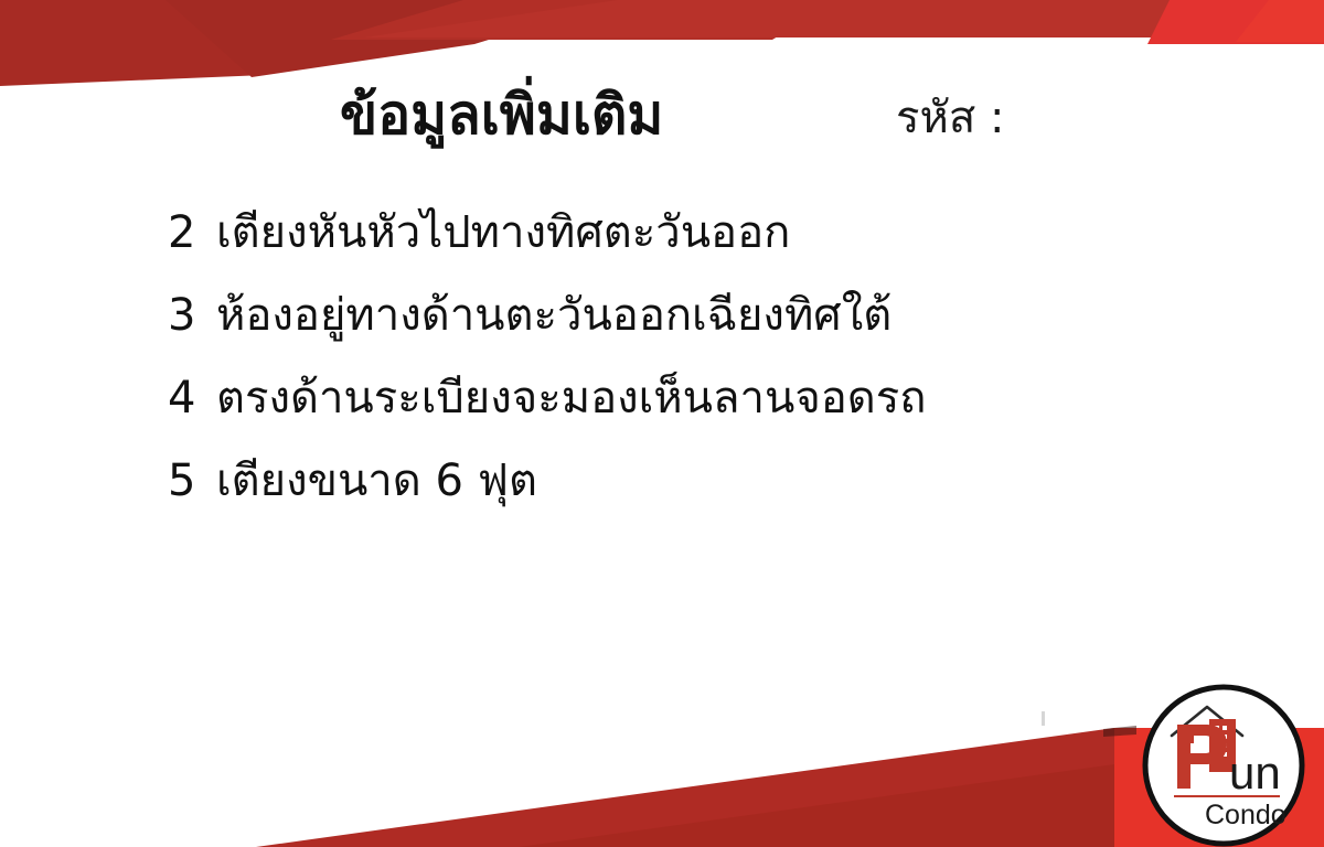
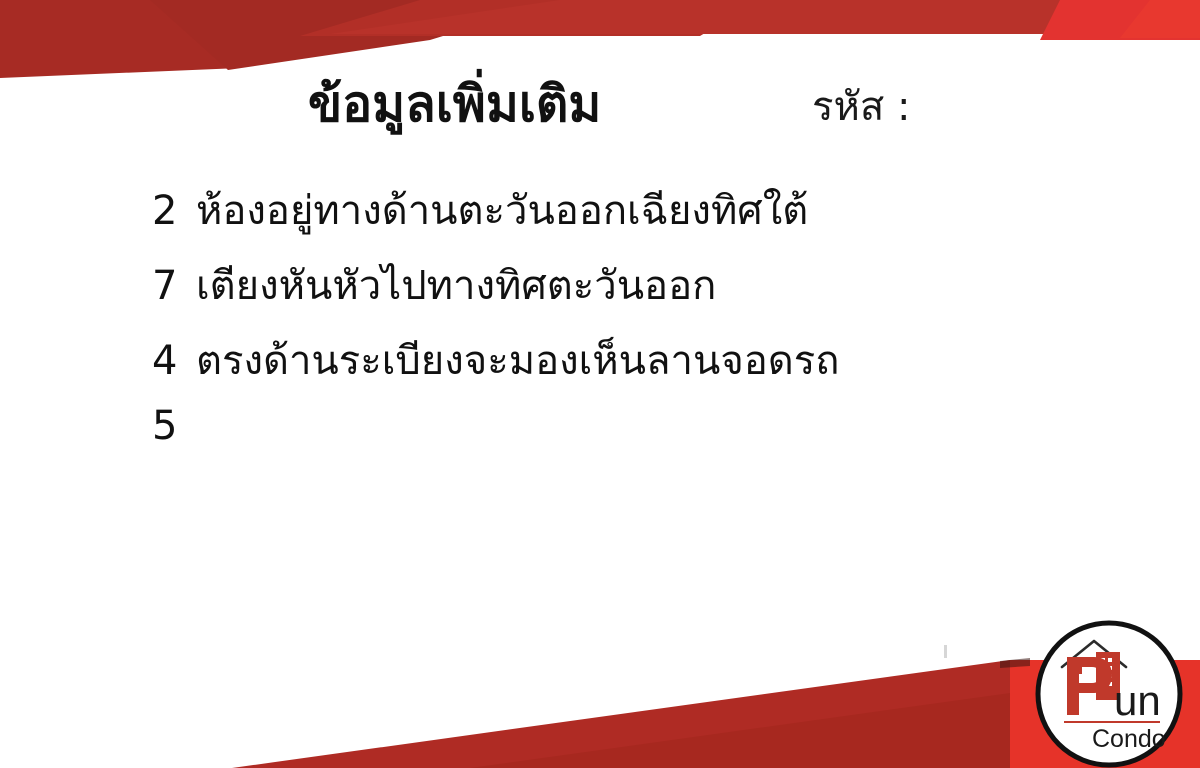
  ข้อมูลเพิ่มเติม
  รหัส :
  2
- เตียงหันหัวไปทางทิศตะวันออก
+ ห้องอยู่ทางด้านตะวันออกเฉียงทิศใต้
- 3
+ 7
- ห้องอยู่ทางด้านตะวันออกเฉียงทิศใต้
+ เตียงหันหัวไปทางทิศตะวันออก
  4
  ตรงด้านระเบียงจะมองเห็นลานจอดรถ
  5
- เตียงขนาด 6 ฟุต
  un
  Condo
